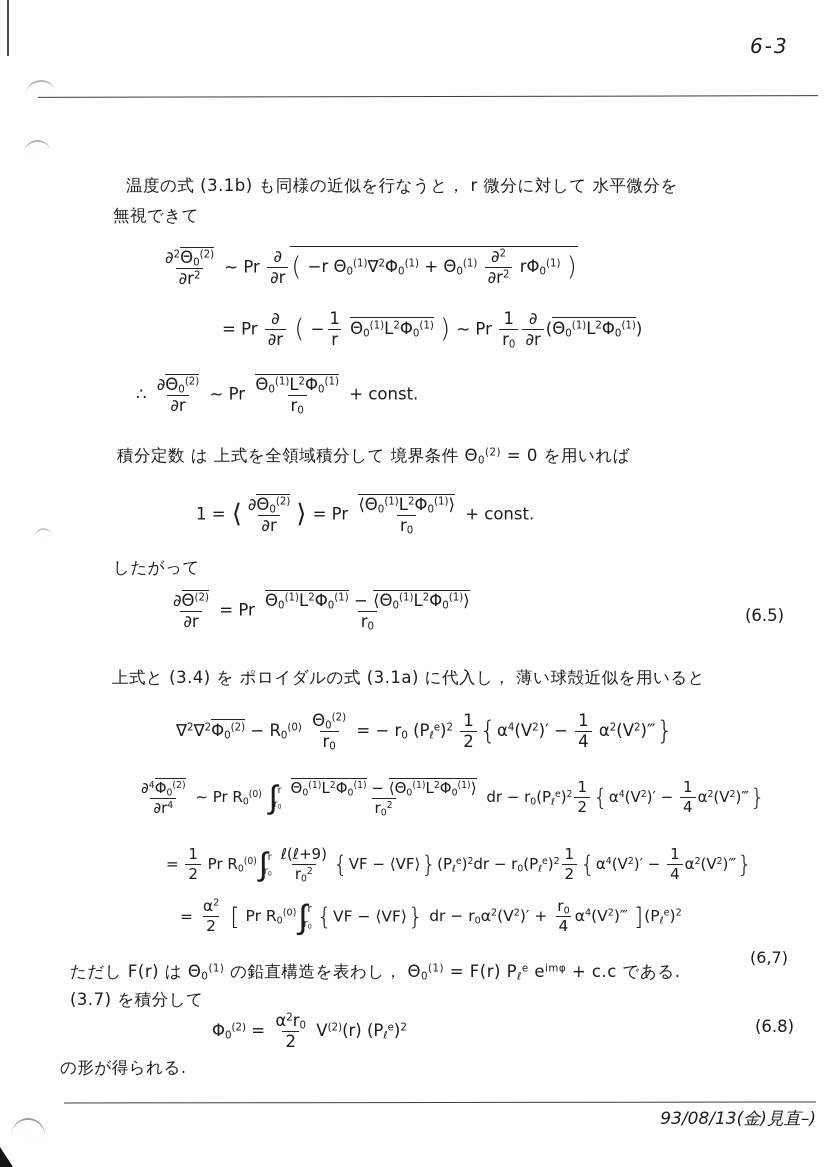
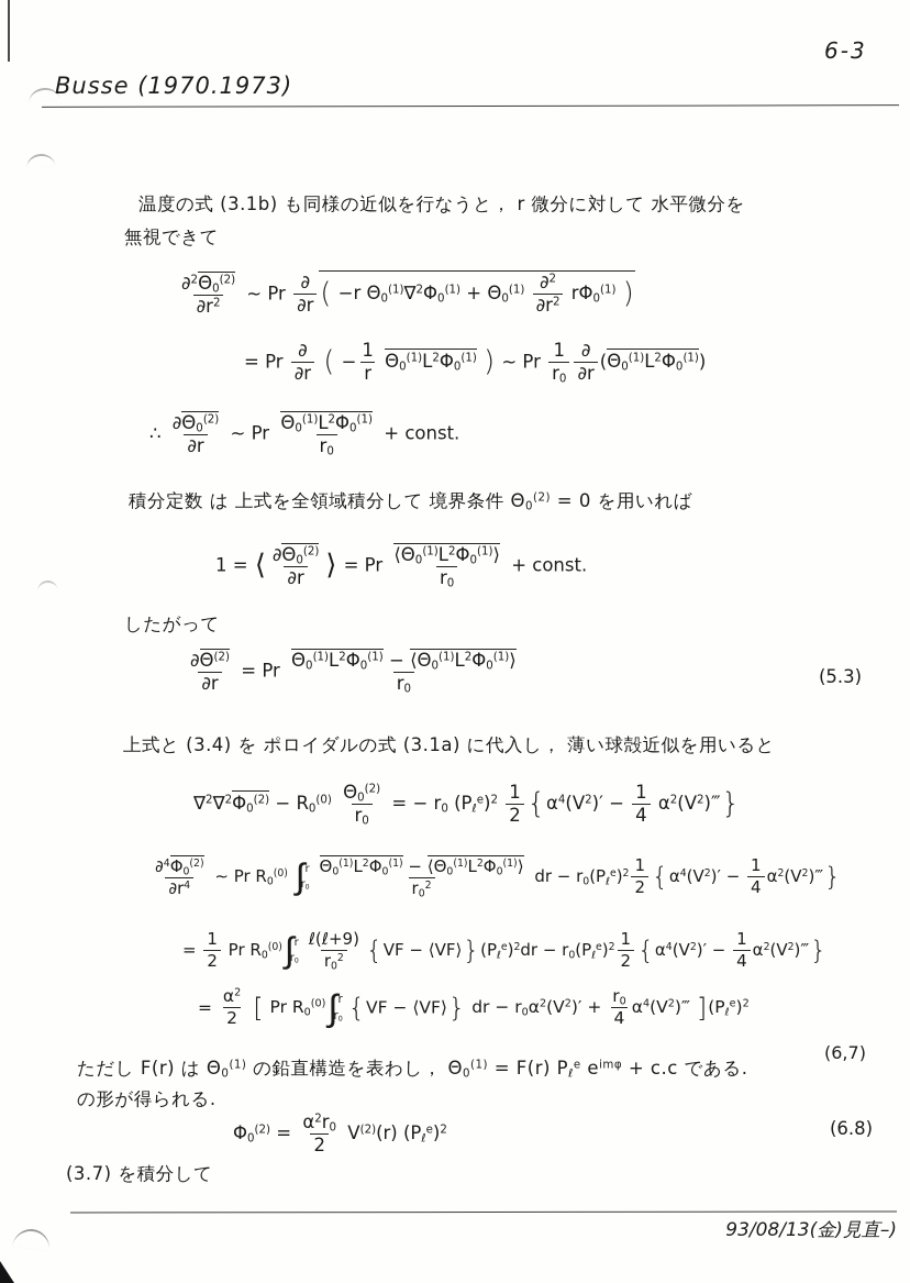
  6-3
+ Busse (1970.1973)
  温度の式 (3.1b) も同様の近似を行なうと， r 微分に対して 水平微分を
  無視できて
  ∂2Θ0(2)
  ∂r2
  ∼ Pr
  ∂
  ∂r
  ( −r Θ0(1)∇2Φ0(1) + Θ0(1)
  ∂2
  ∂r2
  rΦ0(1) )
  = Pr
  ∂
  ∂r
  ( −
  1
  r
  Θ0(1)L2Φ0(1) ) ∼ Pr
  1
  r0
  ∂
  ∂r
  (Θ0(1)L2Φ0(1))
  ∴
  ∂Θ0(2)
  ∂r
  ∼ Pr
  Θ0(1)L2Φ0(1)
  r0
  + const.
  積分定数 は 上式を全領域積分して 境界条件 Θ0(2) = 0 を用いれば
  1 = ⟨
  ∂Θ0(2)
  ∂r
  ⟩ = Pr
  ⟨Θ0(1)L2Φ0(1)⟩
  r0
  + const.
  したがって
  ∂Θ(2)
  ∂r
  = Pr
  Θ0(1)L2Φ0(1) − ⟨Θ0(1)L2Φ0(1)⟩
  r0
- (6.5)
+ (5.3)
  上式と (3.4) を ポロイダルの式 (3.1a) に代入し， 薄い球殻近似を用いると
  ∇2∇2Φ0(2) − R0(0)
  Θ0(2)
  r0
  = − r0 (Pℓe)2
  1
  2
  {α4(V2)′ −
  1
  4
  α2(V2)‴}
  ∂4Φ0(2)
  ∂r4
  ∼ Pr R0(0)
  ∫
  r
  Θ0(1)L2Φ0(1) − ⟨Θ0(1)L2Φ0(1)⟩
  r02
  dr − r0(Pℓe)2
  1
  2
  {α4(V2)′ −
  1
  4
  α2(V2)‴}
  =
  1
  2
  Pr R0(0)
  ∫
  r
  ℓ(ℓ+9)
  r02
  {VF − ⟨VF⟩}(Pℓe)2dr − r0(Pℓe)2
  1
  2
  {α4(V2)′ −
  1
  4
  α2(V2)‴}
  =
  α2
  2
  [ Pr R0(0)
  ∫
  r
  {VF − ⟨VF⟩} dr − r0α2(V2)′ +
  r0
  4
  α4(V2)‴ ](Pℓe)2
  (6,7)
  ただし F(r) は Θ0(1) の鉛直構造を表わし， Θ0(1) = F(r) Pℓe eimφ + c.c である.
- (3.7) を積分して
+ の形が得られる.
  Φ0(2) =
  α2r0
  2
  V(2)(r) (Pℓe)2
  (6.8)
- の形が得られる.
+ (3.7) を積分して
  93/08/13(金)見直–)
